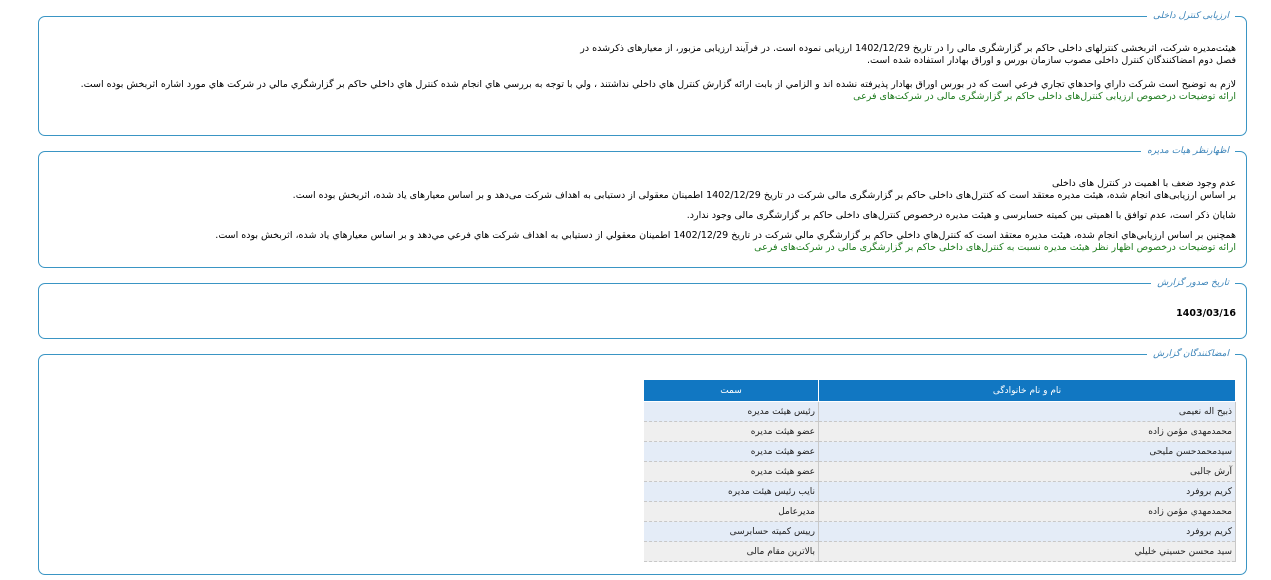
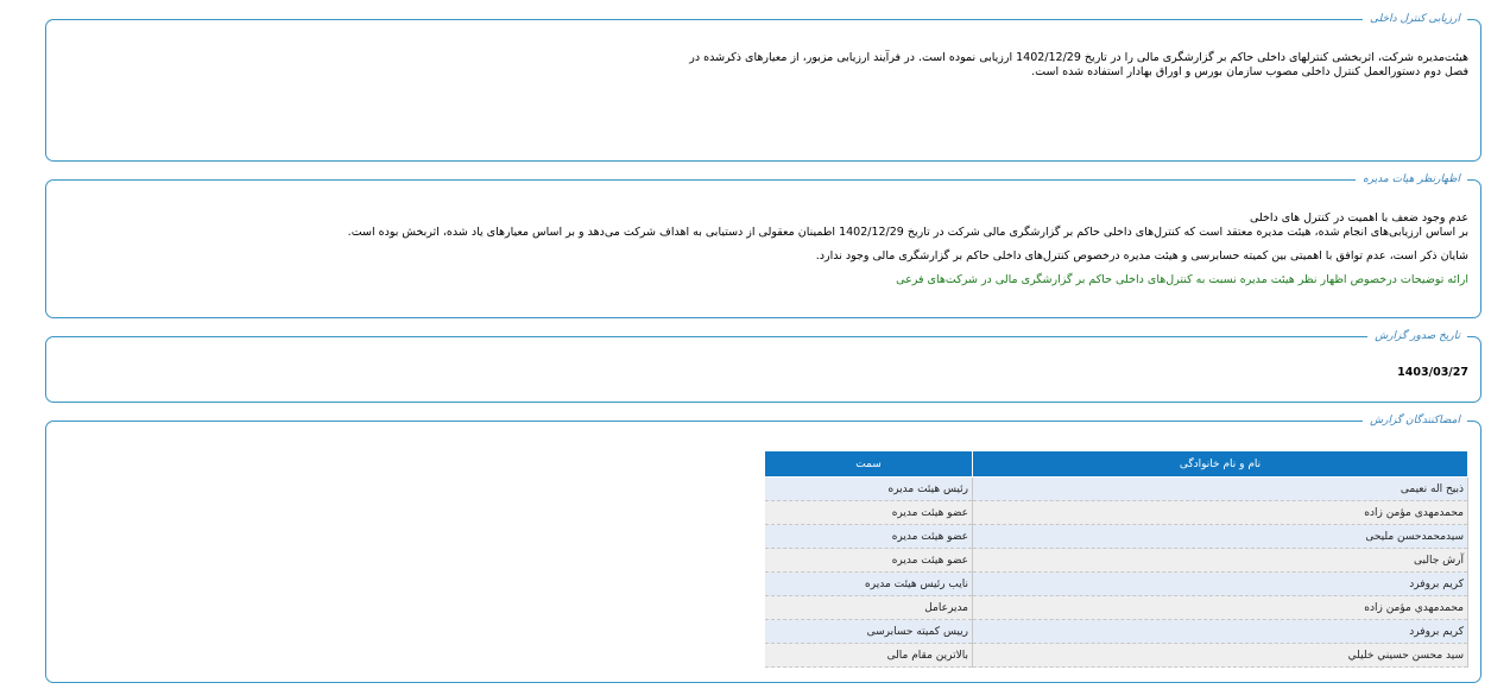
  ارزیابی کنترل داخلی
  هیئت‌مدیره شرکت، اثربخشی کنترلهای داخلی حاکم بر گزارشگری مالی را در تاریخ 1402/12/29 ارزیابی نموده است. در فرآیند ارزیابی مزبور، از معیارهای ذکرشده در
- فصل دوم امضاکنندگان کنترل داخلی مصوب سازمان بورس و اوراق بهادار استفاده شده است.
+ فصل دوم دستورالعمل کنترل داخلی مصوب سازمان بورس و اوراق بهادار استفاده شده است.
- لازم به توضیح است شرکت داراي واحدهاي تجاري فرعي است كه در بورس اوراق بهادار پذيرفته نشده اند و الزامي از بابت ارائه گزارش كنترل هاي داخلي نداشتند ، ولي با توجه به بررسي هاي انجام شده كنترل هاي داخلي حاكم بر گزارشگري مالي در شركت هاي مورد اشاره اثربخش بوده است.
- ارائه توضیحات درخصوص ارزیابی کنترل‌های داخلی حاکم بر گزارشگری مالی در شرکت‌های فرعی
  اظهارنظر هیات مدیره
  عدم وجود ضعف با اهمیت در کنترل های داخلی
  بر اساس ارزیابی‌های انجام شده، هیئت مدیره معتقد است که کنترل‌های داخلی حاکم بر گزارشگری مالی شرکت در تاریخ 1402/12/29 اطمینان معقولی از دستیابی به اهداف شرکت می‌دهد و بر اساس معیارهای یاد شده، اثربخش بوده است.
  شایان ذکر است، عدم توافق با اهمیتی بین کمیته حسابرسی و هیئت مدیره درخصوص کنترل‌های داخلی حاکم بر گزارشگری مالی وجود ندارد.
- همچنين بر اساس ارزيابي‌هاي انجام شده، هيئت مديره معتقد است كه كنترل‌هاي داخلي حاكم بر گزارشگري مالي شركت در تاريخ 1402/12/29 اطمينان معقولي از دستيابي به اهداف شركت هاي فرعي مي‌دهد و بر اساس معيارهاي ياد شده، اثربخش بوده است.
  ارائه توضیحات درخصوص اظهار نظر هیئت مدیره نسبت به کنترل‌های داخلی حاکم بر گزارشگری مالی در شرکت‌های فرعی
  تاریخ صدور گزارش
- 1403/03/16
+ 1403/03/27
  امضاکنندگان گزارش
  نام و نام خانوادگی	سمت
  ذبیح اله نعیمی	رئیس هیئت مدیره
  محمدمهدی مؤمن زاده	عضو هیئت مدیره
  سیدمحمدحسن ملیحی	عضو هیئت مدیره
  آرش جالبی	عضو هیئت مدیره
  کریم بروفرد	نایب رئیس هیئت مدیره
  محمدمهدي مؤمن زاده	مديرعامل
  کریم بروفرد	ريیس كميته حسابرسی
  سيد محسن حسيني خليلي	بالاترين مقام مالی
